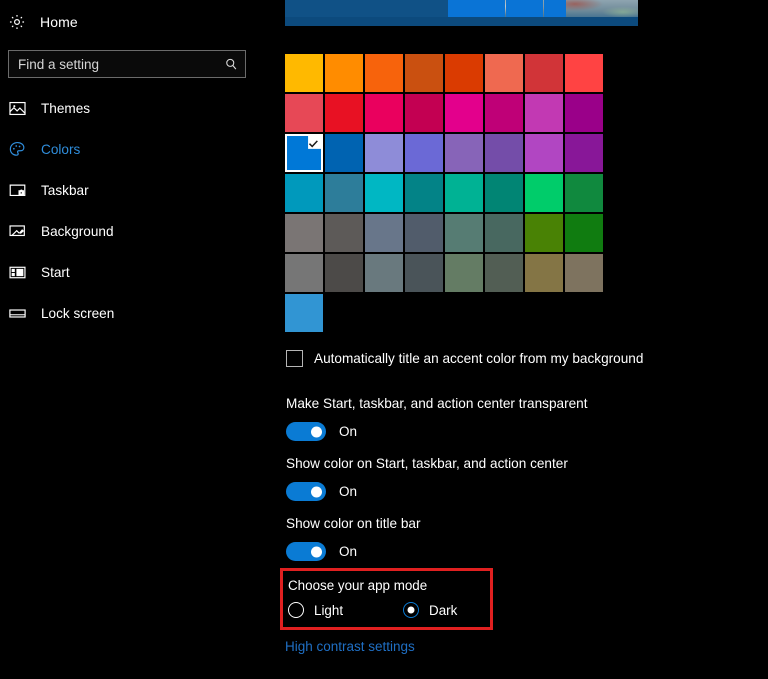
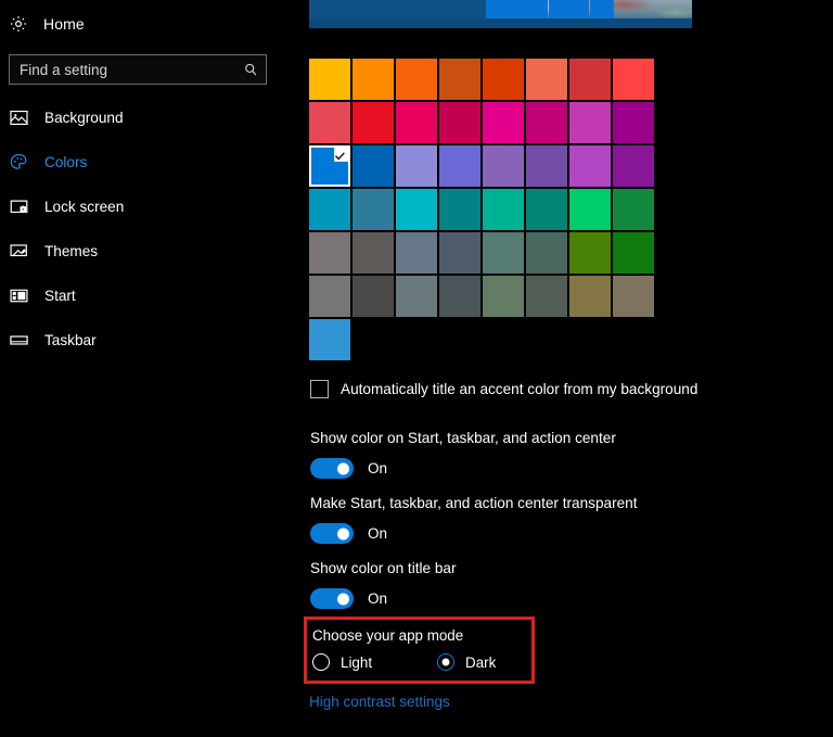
  Home
  Find a setting
- Themes
+ Background
  Colors
- Taskbar
+ Lock screen
- Background
+ Themes
  Start
- Lock screen
+ Taskbar
  Automatically title an accent color from my background
- Make Start, taskbar, and action center transparent
+ Show color on Start, taskbar, and action center
  On
- Show color on Start, taskbar, and action center
+ Make Start, taskbar, and action center transparent
  On
  Show color on title bar
  On
  Choose your app mode
  Light
  Dark
  High contrast settings
